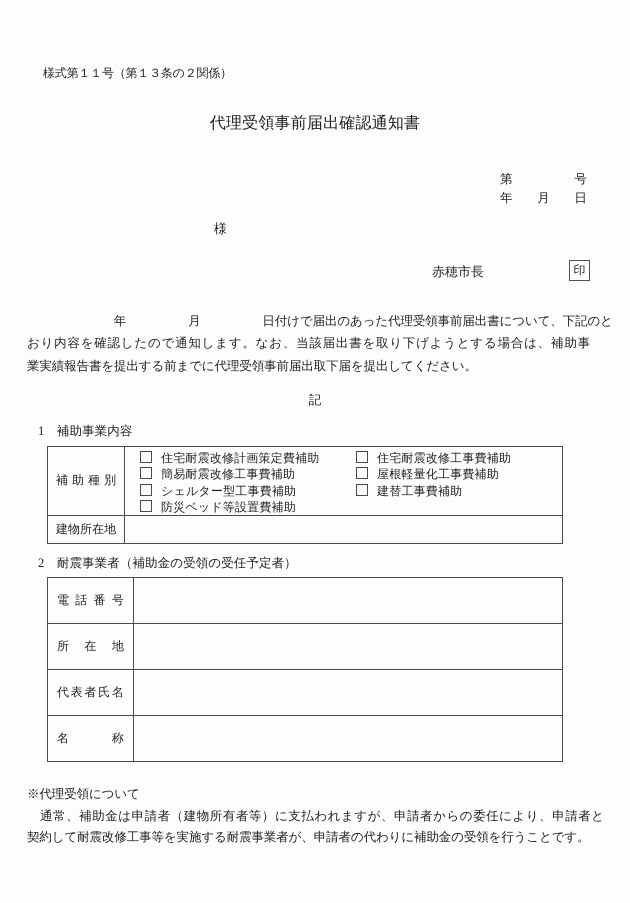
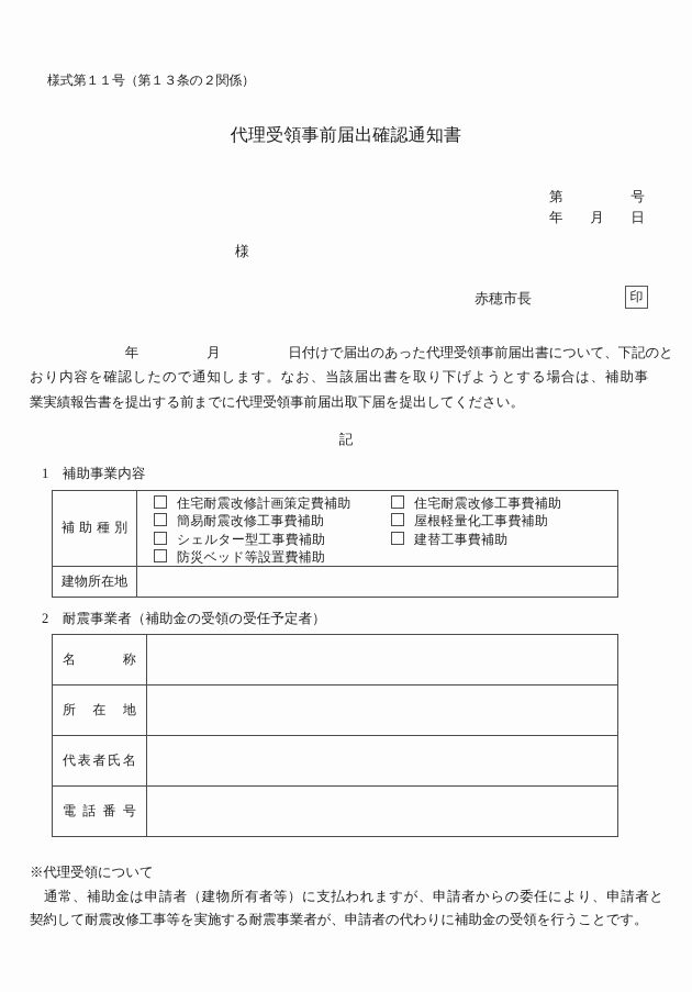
  様式第１１号（第１３条の２関係）
  代理受領事前届出確認通知書
  第
  号
  年
  月
  日
  様
  赤穂市長
  印
  年 月 日付けで届出のあった代理受領事前届出書について、下記のと
  おり内容を確認したので通知します。なお、当該届出書を取り下げようとする場合は、補助事
  業実績報告書を提出する前までに代理受領事前届出取下届を提出してください。
  記
  1 補助事業内容
  補助種別	住宅耐震改修計画策定費補助 住宅耐震改修工事費補助 簡易耐震改修工事費補助 屋根軽量化工事費補助 シェルター型工事費補助 建替工事費補助 防災ベッド等設置費補助
  建物所在地
  2 耐震事業者（補助金の受領の受任予定者）
- 電話番号
+ 名称
  所在地
  代表者氏名
- 名称
+ 電話番号
  ※代理受領について
  通常、補助金は申請者（建物所有者等）に支払われますが、申請者からの委任により、申請者と
  契約して耐震改修工事等を実施する耐震事業者が、申請者の代わりに補助金の受領を行うことです。
